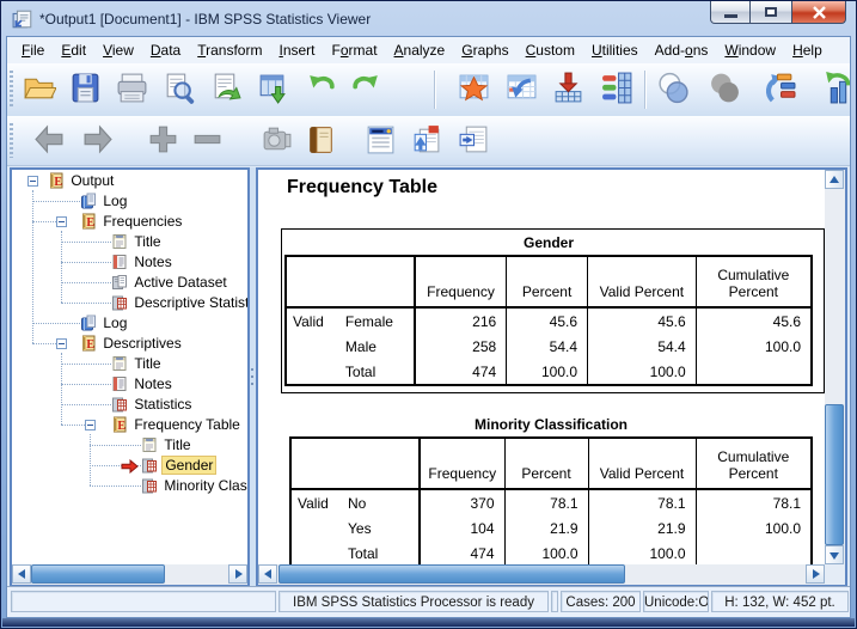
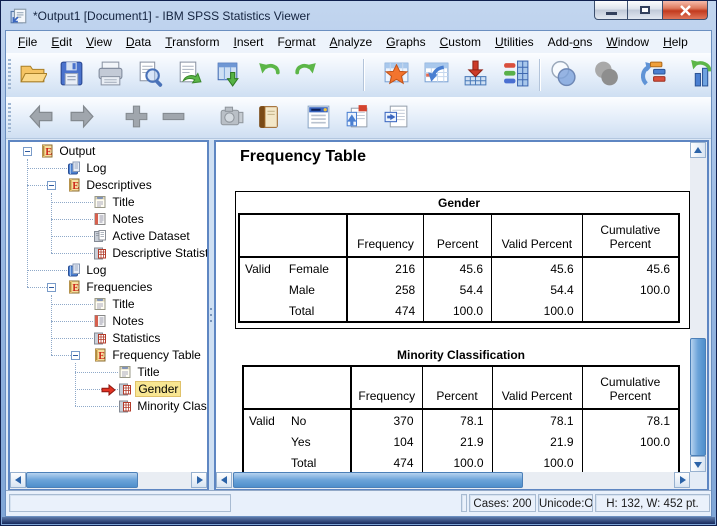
  *Output1 [Document1] - IBM SPSS Statistics Viewer
  File
  Edit
  View
  Data
  Transform
  Insert
  Format
  Analyze
  Graphs
  Custom
  Utilities
  Add-ons
  Window
  Help
  E
  Output
  Log
  E
- Frequencies
+ Descriptives
  Title
  Notes
  Active Dataset
  Descriptive Statist
  Log
  E
- Descriptives
+ Frequencies
  Title
  Notes
  Statistics
  E
  Frequency Table
  Title
  Gender
  Minority Clas
  Frequency Table
  Gender
  	Frequency	Percent	Valid Percent	Cumulative Percent
  Valid	Female	216	45.6	45.6	45.6
  	Male	258	54.4	54.4	100.0
  	Total	474	100.0	100.0
  Minority Classification
  	Frequency	Percent	Valid Percent	Cumulative Percent
  Valid	No	370	78.1	78.1	78.1
  	Yes	104	21.9	21.9	100.0
  	Total	474	100.0	100.0
- IBM SPSS Statistics Processor is ready
  Cases: 200
  Unicode:O
  H: 132, W: 452 pt.
